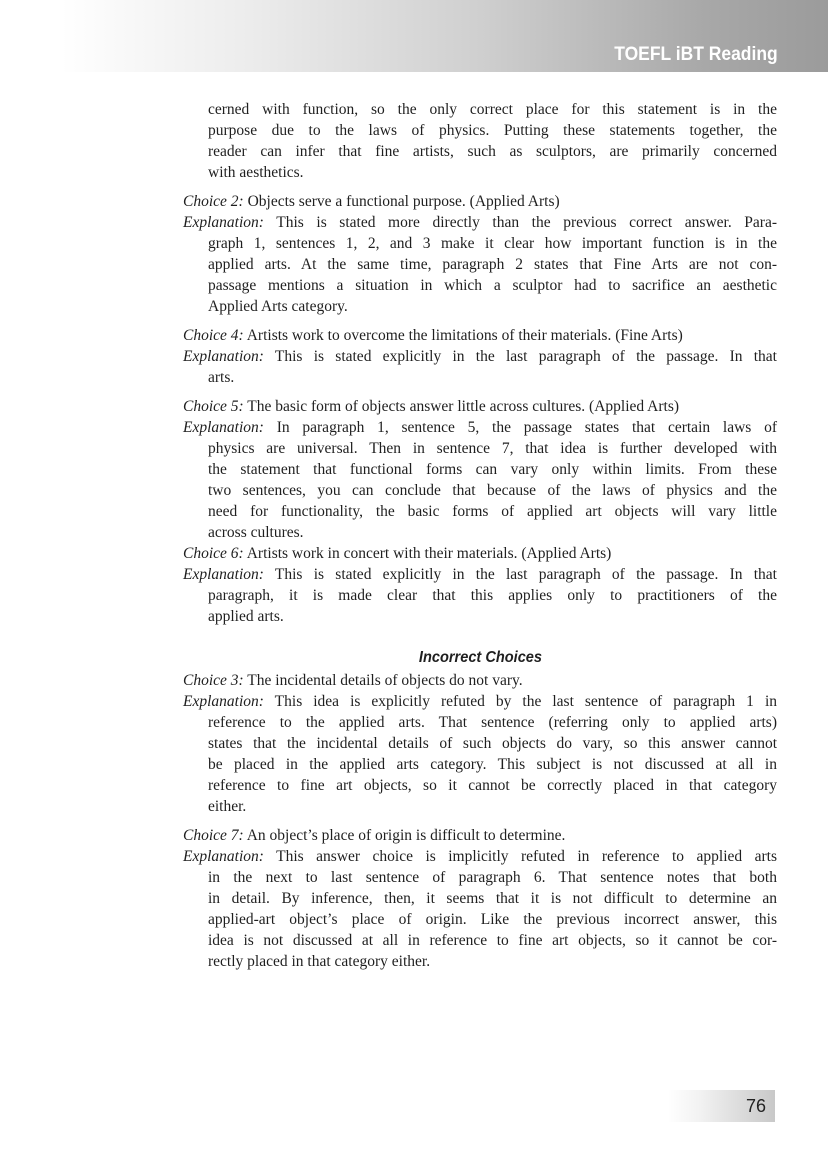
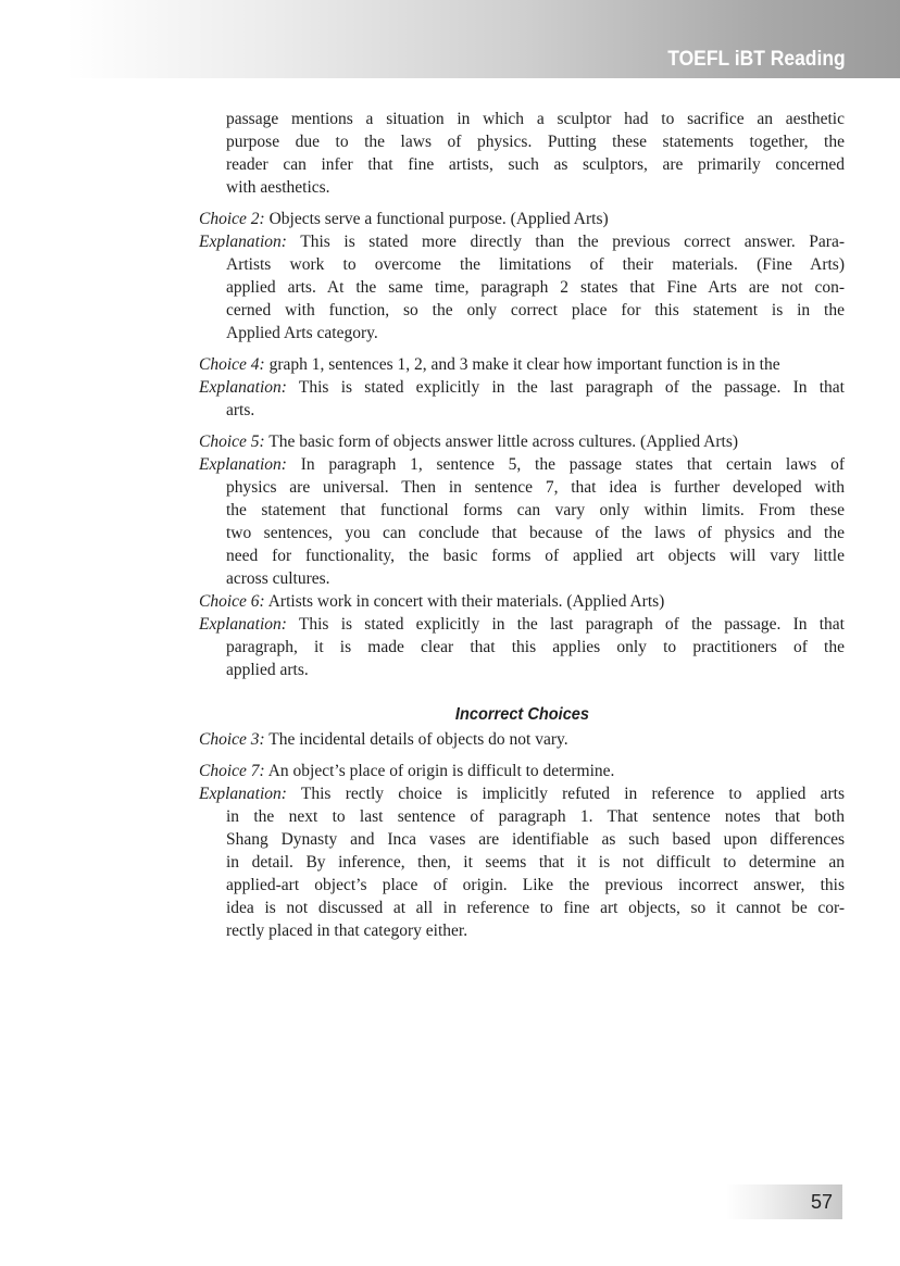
  TOEFL iBT Reading
- cerned with function, so the only correct place for this statement is in the
+ passage mentions a situation in which a sculptor had to sacrifice an aesthetic
  purpose due to the laws of physics. Putting these statements together, the
  reader can infer that fine artists, such as sculptors, are primarily concerned
  with aesthetics.
  Choice 2: Objects serve a functional purpose. (Applied Arts)
  Explanation: This is stated more directly than the previous correct answer. Para-
- graph 1, sentences 1, 2, and 3 make it clear how important function is in the
+ Artists work to overcome the limitations of their materials. (Fine Arts)
  applied arts. At the same time, paragraph 2 states that Fine Arts are not con-
- passage mentions a situation in which a sculptor had to sacrifice an aesthetic
+ cerned with function, so the only correct place for this statement is in the
  Applied Arts category.
- Choice 4: Artists work to overcome the limitations of their materials. (Fine Arts)
+ Choice 4: graph 1, sentences 1, 2, and 3 make it clear how important function is in the
  Explanation: This is stated explicitly in the last paragraph of the passage. In that
  arts.
  Choice 5: The basic form of objects answer little across cultures. (Applied Arts)
  Explanation: In paragraph 1, sentence 5, the passage states that certain laws of
  physics are universal. Then in sentence 7, that idea is further developed with
  the statement that functional forms can vary only within limits. From these
  two sentences, you can conclude that because of the laws of physics and the
  need for functionality, the basic forms of applied art objects will vary little
  across cultures.
  Choice 6: Artists work in concert with their materials. (Applied Arts)
  Explanation: This is stated explicitly in the last paragraph of the passage. In that
  paragraph, it is made clear that this applies only to practitioners of the
  applied arts.
  Incorrect Choices
  Choice 3: The incidental details of objects do not vary.
- Explanation: This idea is explicitly refuted by the last sentence of paragraph 1 in
- reference to the applied arts. That sentence (referring only to applied arts)
- states that the incidental details of such objects do vary, so this answer cannot
- be placed in the applied arts category. This subject is not discussed at all in
- reference to fine art objects, so it cannot be correctly placed in that category
- either.
  Choice 7: An object’s place of origin is difficult to determine.
- Explanation: This answer choice is implicitly refuted in reference to applied arts
+ Explanation: This rectly choice is implicitly refuted in reference to applied arts
- in the next to last sentence of paragraph 6. That sentence notes that both
+ in the next to last sentence of paragraph 1. That sentence notes that both
+ Shang Dynasty and Inca vases are identifiable as such based upon differences
  in detail. By inference, then, it seems that it is not difficult to determine an
  applied-art object’s place of origin. Like the previous incorrect answer, this
  idea is not discussed at all in reference to fine art objects, so it cannot be cor-
  rectly placed in that category either.
- 76
+ 57
